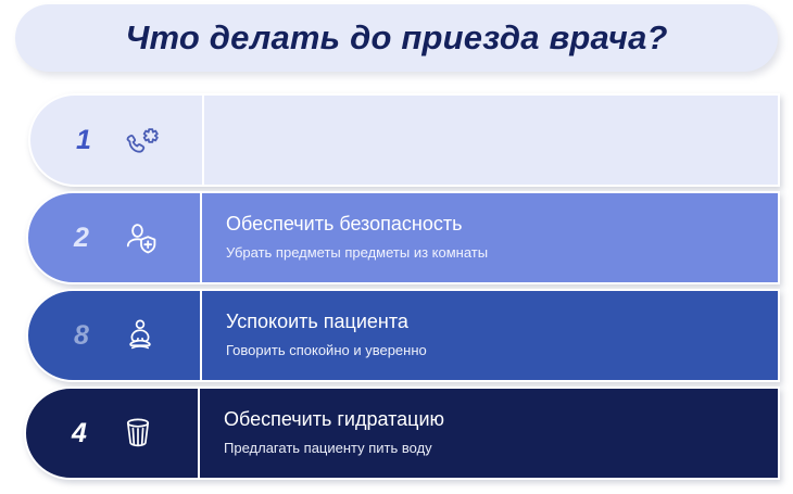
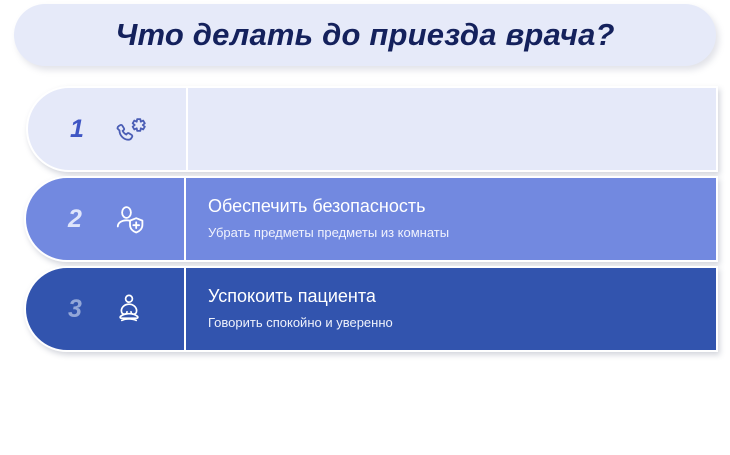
  Что делать до приезда врача?
  1
  2
  Обеспечить безопасность
  Убрать предметы предметы из комнаты
- 8
+ 3
  Успокоить пациента
  Говорить спокойно и уверенно
- 4
- Обеспечить гидратацию
- Предлагать пациенту пить воду
